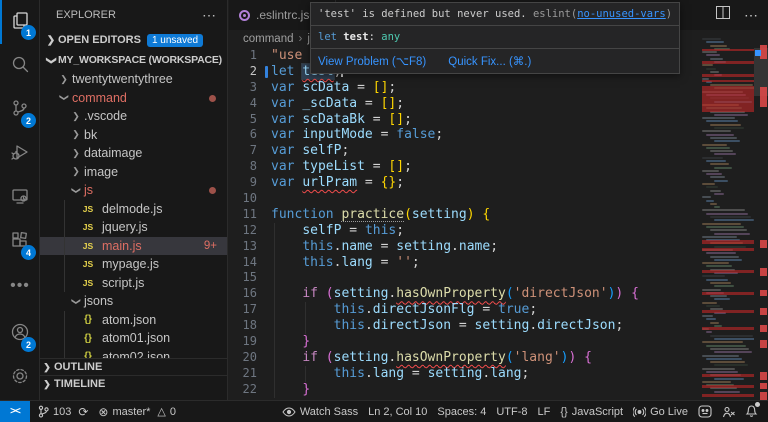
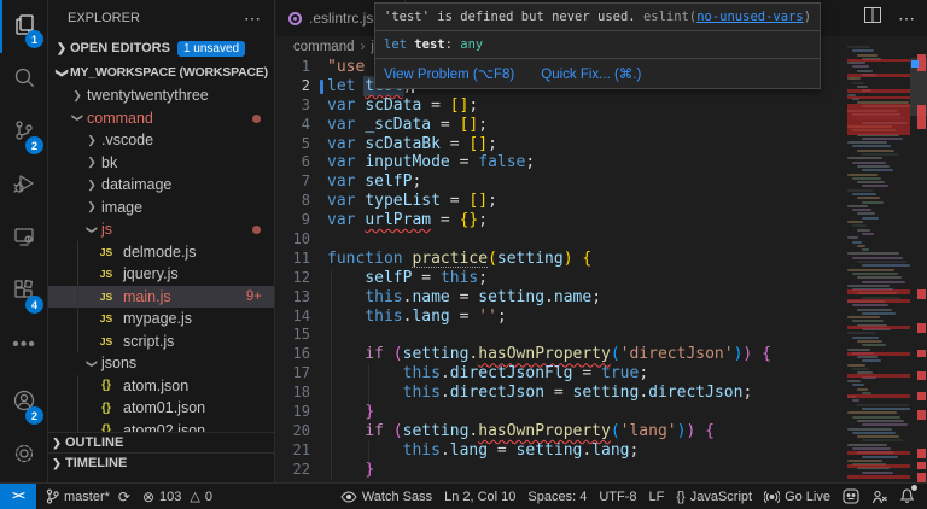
  1
  2
  4
  •••
  2
  EXPLORER
  ⋯
  ❯
  OPEN EDITORS
  1 unsaved
  MY_WORKSPACE (WORKSPACE)
  ❯
  twentytwentythree
  command
  ❯
  .vscode
  ❯
  bk
  ❯
  dataimage
  ❯
  image
  js
  JS
  delmode.js
  JS
  jquery.js
  JS
  main.js
  9+
  JS
  mypage.js
  JS
  script.js
  jsons
  {}
  atom.json
  {}
  atom01.json
  {}
  atom02.json
  ❯
  OUTLINE
  ❯
  TIMELINE
  .eslintrc.js
  ⋯
  command
  ›
  3 var scData = [];
  4 var _scData = [];
  5 var scDataBk = [];
  6 var inputMode = false;
  7 var selfP;
  8 var typeList = [];
  9 var urlPram = {};
  10
  11 function practice(setting) {
  12 selfP = this;
  13 this.name = setting.name;
  14 this.lang = '';
  15
  16 if (setting.hasOwnProperty('directJson')) {
  17 this.directJsonFlg = true;
  18 this.directJson = setting.directJson;
  19 }
  20 if (setting.hasOwnProperty('lang')) {
  21 this.lang = setting.lang;
  22 }
  'test' is defined but never used. eslint(no-unused-vars)
  let test: any
  View Problem (⌥F8)
  Quick Fix... (⌘.)
  ><
- 103
+ master*
  ⟳
  ⊗
- master*
+ 103
  △
  0
  Watch Sass
  Ln 2, Col 10
  Spaces: 4
  UTF-8
  LF
  {}
  JavaScript
  Go Live
